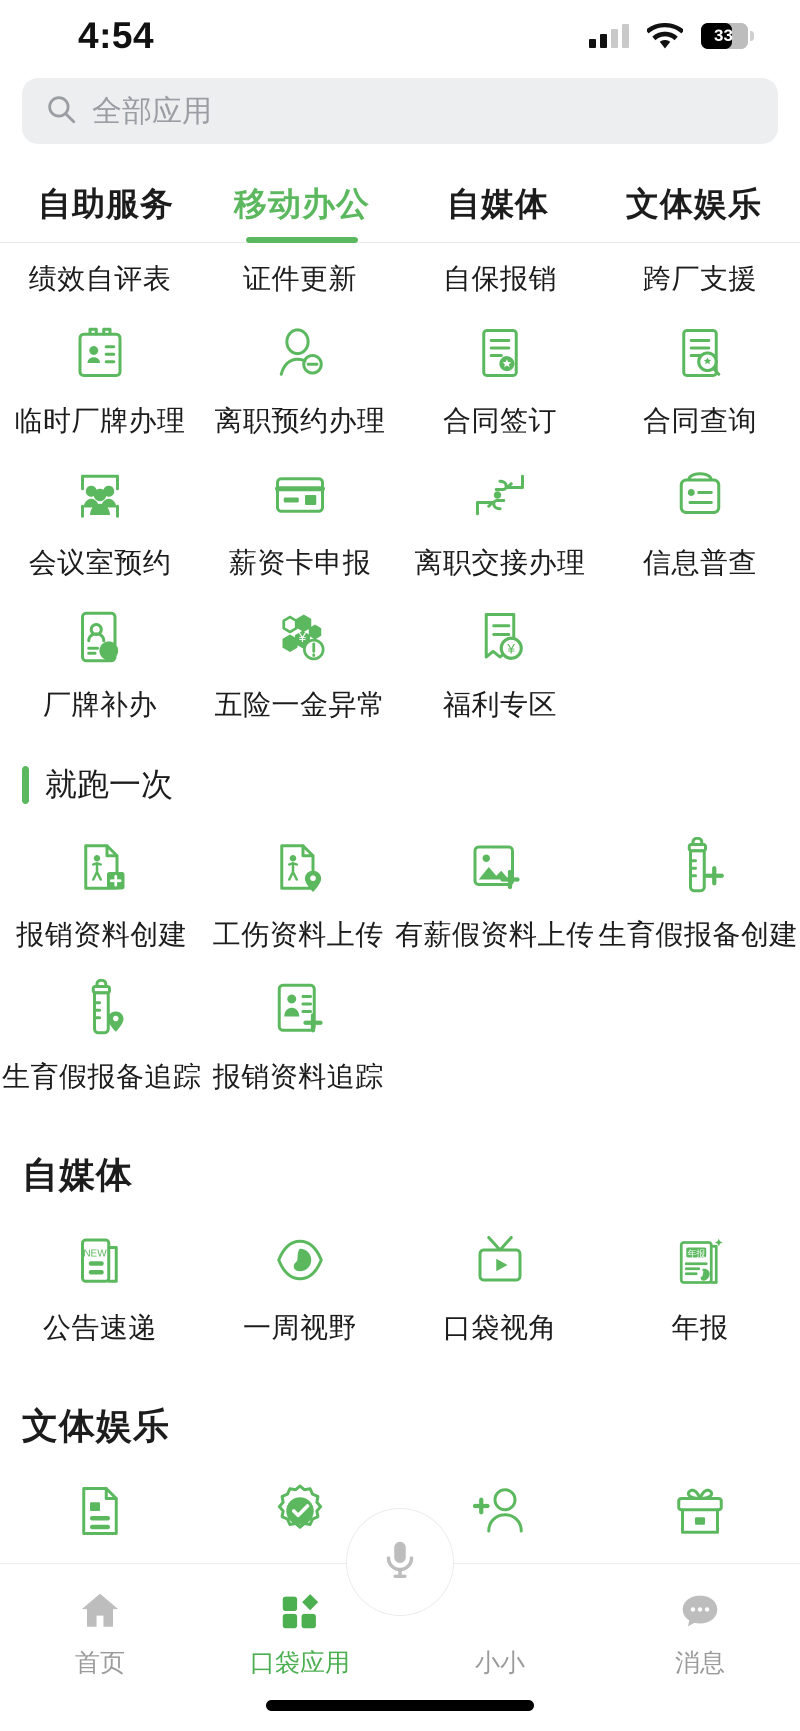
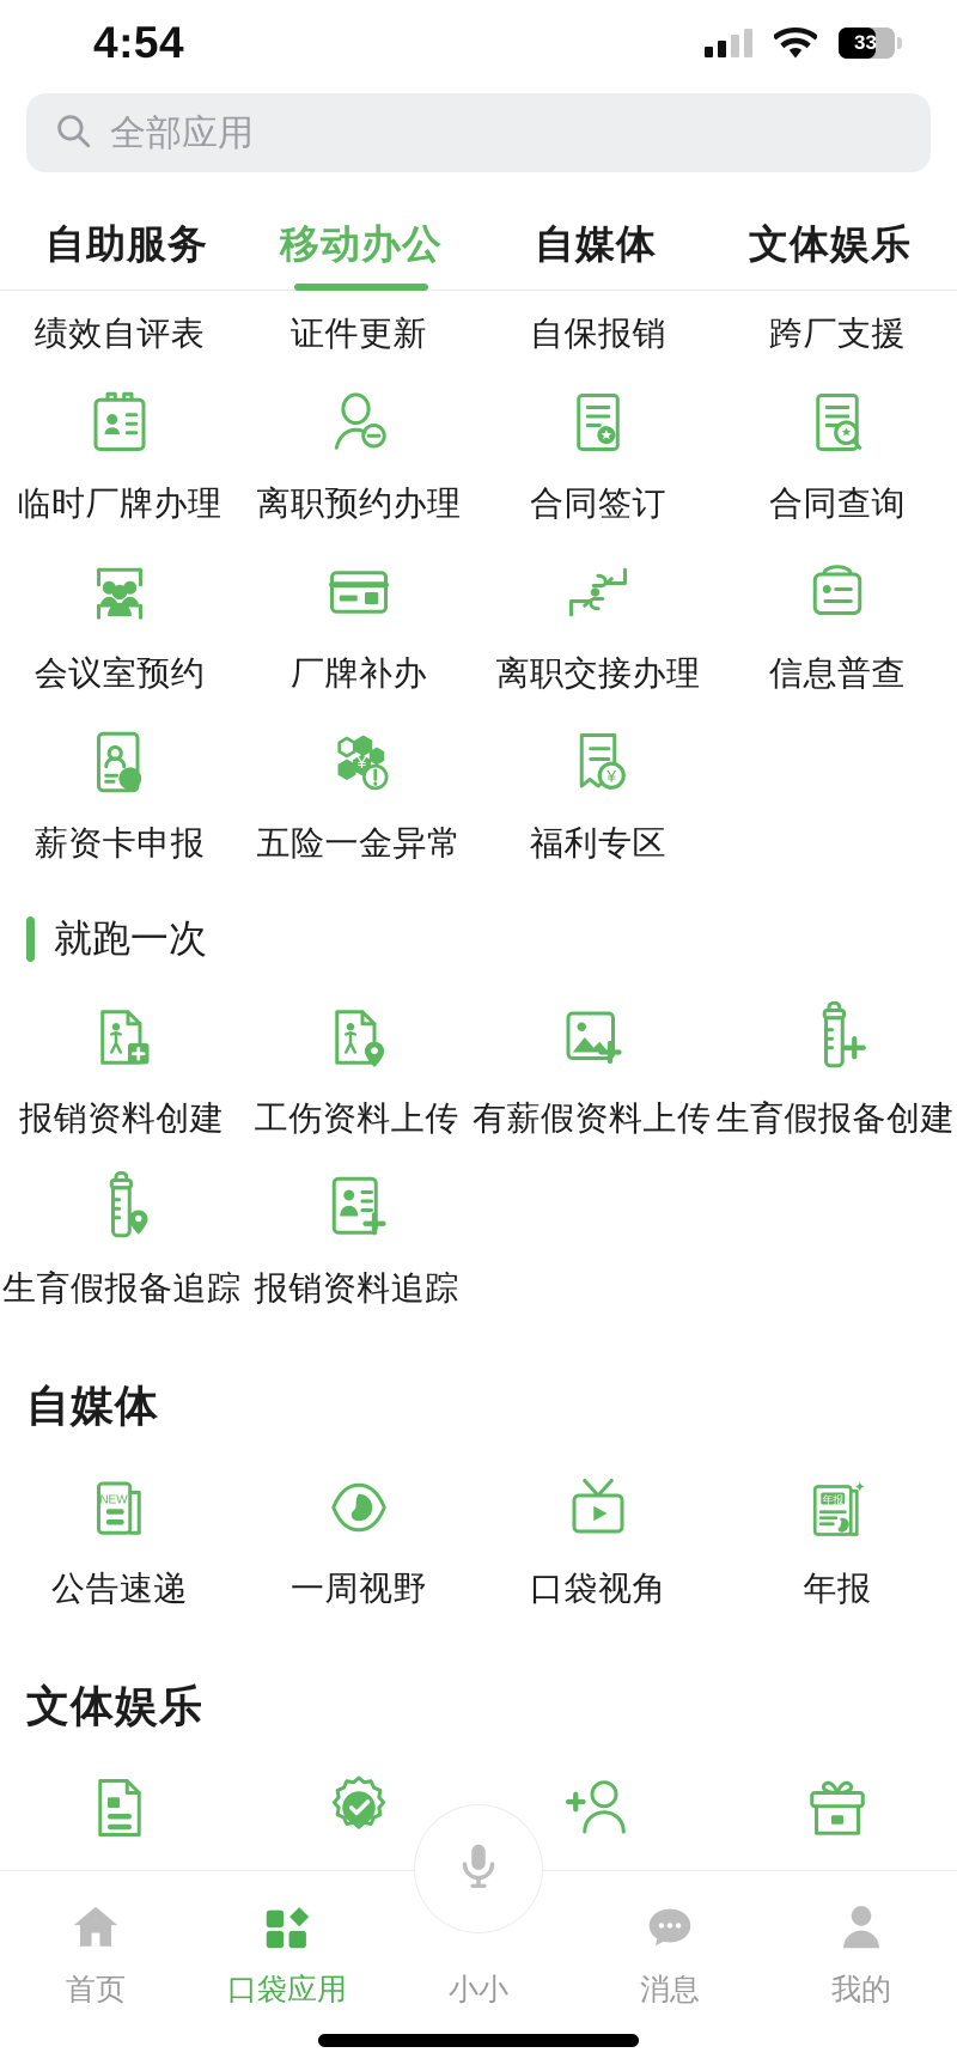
  4:54
  33
  全部应用
  自助服务
  移动办公
  自媒体
  文体娱乐
  绩效自评表
  证件更新
  自保报销
  跨厂支援
  临时厂牌办理
  离职预约办理
  合同签订
  合同查询
  会议室预约
- 薪资卡申报
+ 厂牌补办
  离职交接办理
  信息普查
  补
- 厂牌补办
+ 薪资卡申报
  ¥
  五险一金异常
  ¥
  福利专区
  就跑一次
  报销资料创建
  工伤资料上传
  有薪假资料上传
  生育假报备创建
  生育假报备追踪
  报销资料追踪
  自媒体
  NEW
  公告速递
  一周视野
  口袋视角
  年报
  年报
  文体娱乐
  首页
  口袋应用
  小小
  消息
+ 我的
